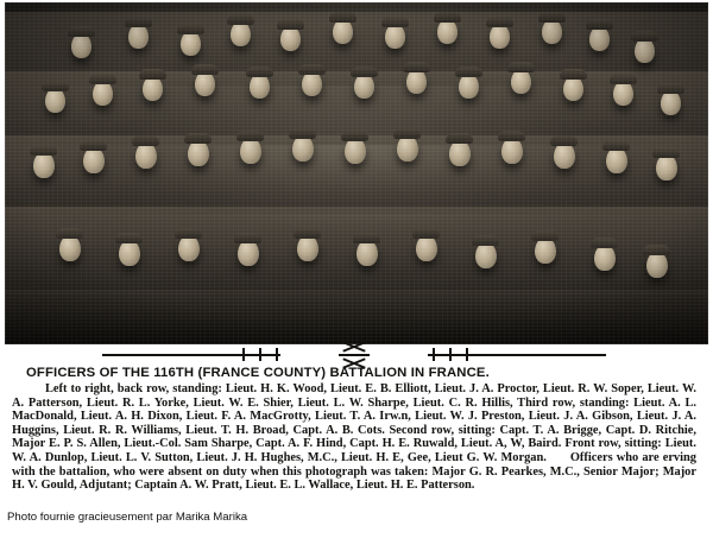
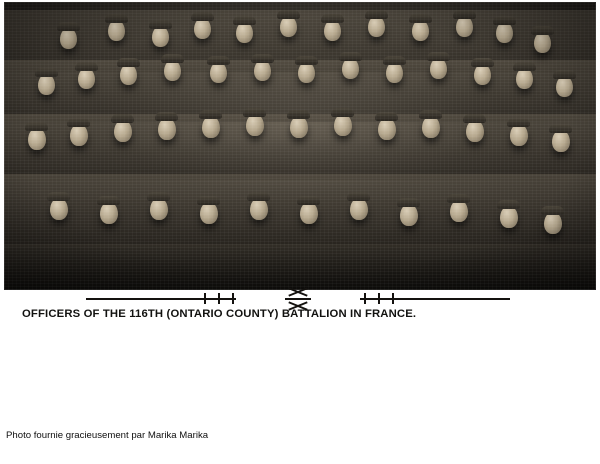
- OFFICERS OF THE 116TH (FRANCE COUNTY) BATTALION IN FRANCE.
+ OFFICERS OF THE 116TH (ONTARIO COUNTY) BATTALION IN FRANCE.
- Left to right, back row, standing: Lieut. H. K. Wood, Lieut. E. B. Elliott, Lieut. J. A. Proctor, Lieut. R. W. Soper, Lieut. W. A. Patterson, Lieut. R. L. Yorke, Lieut. W. E. Shier, Lieut. L. W. Sharpe, Lieut. C. R. Hillis, Third row, standing: Lieut. A. L. MacDonald, Lieut. A. H. Dixon, Lieut. F. A. MacGrotty, Lieut. T. A. Irw.n, Lieut. W. J. Preston, Lieut. J. A. Gibson, Lieut. J. A. Huggins, Lieut. R. R. Williams, Lieut. T. H. Broad, Capt. A. B. Cots. Second row, sitting: Capt. T. A. Brigge, Capt. D. Ritchie, Major E. P. S. Allen, Lieut.-Col. Sam Sharpe, Capt. A. F. Hind, Capt. H. E. Ruwald, Lieut. A, W, Baird. Front row, sitting: Lieut. W. A. Dunlop, Lieut. L. V. Sutton, Lieut. J. H. Hughes, M.C., Lieut. H. E, Gee, Lieut G. W. Morgan. Officers who are erving with the battalion, who were absent on duty when this photograph was taken: Major G. R. Pearkes, M.C., Senior Major; Major H. V. Gould, Adjutant; Captain A. W. Pratt, Lieut. E. L. Wallace, Lieut. H. E. Patterson.
  Photo fournie gracieusement par Marika Marika
